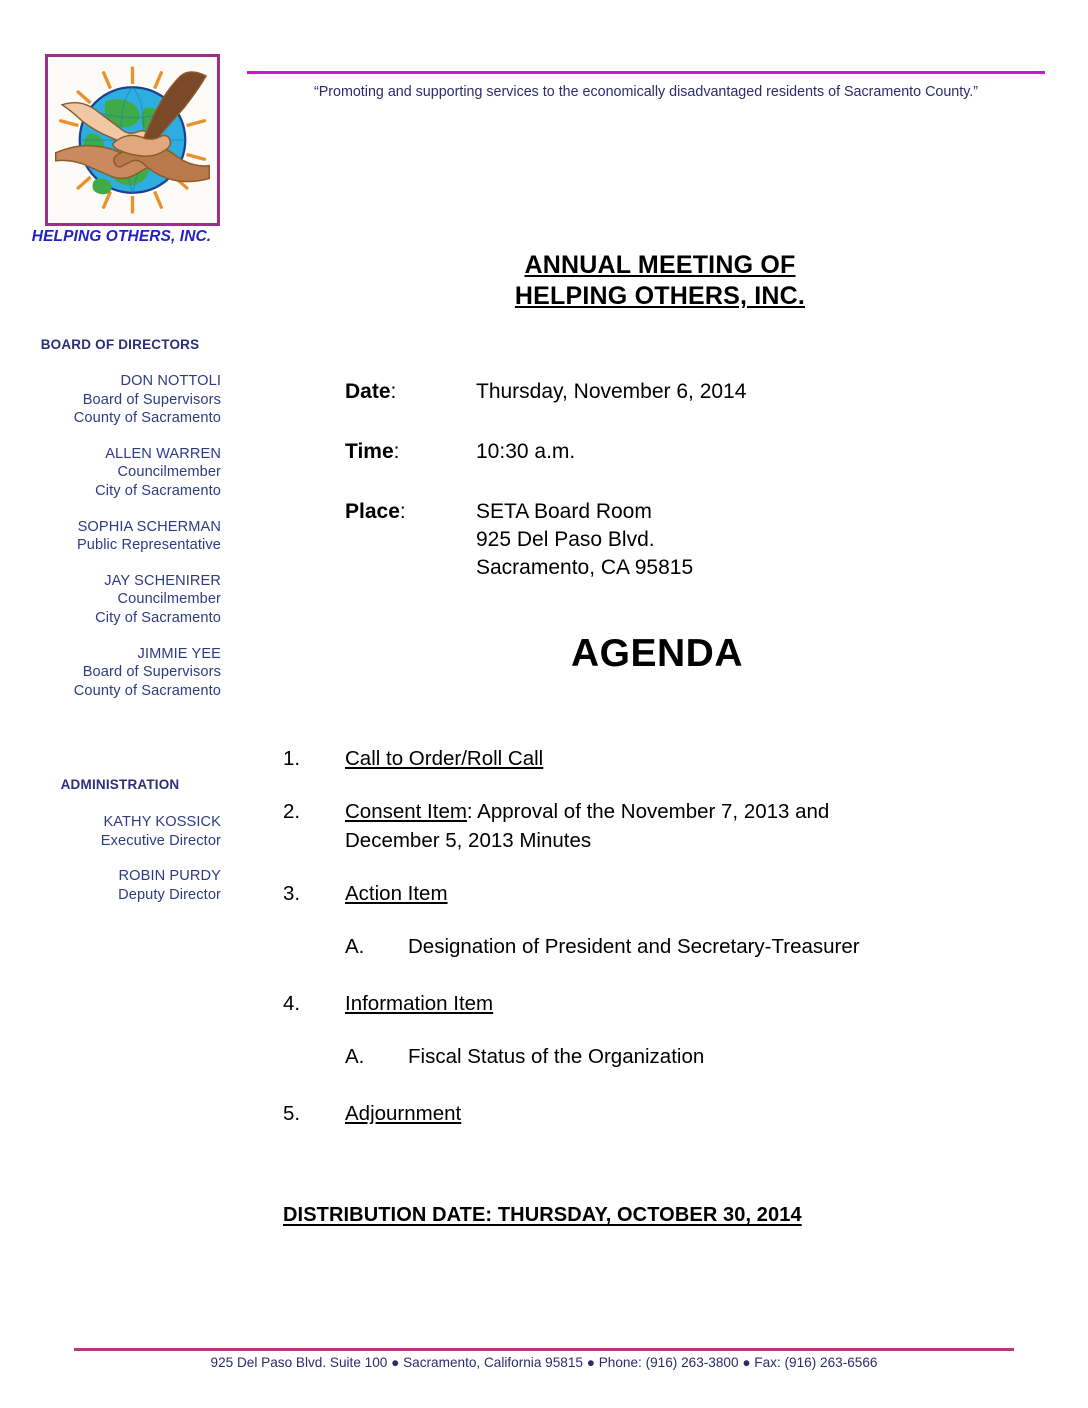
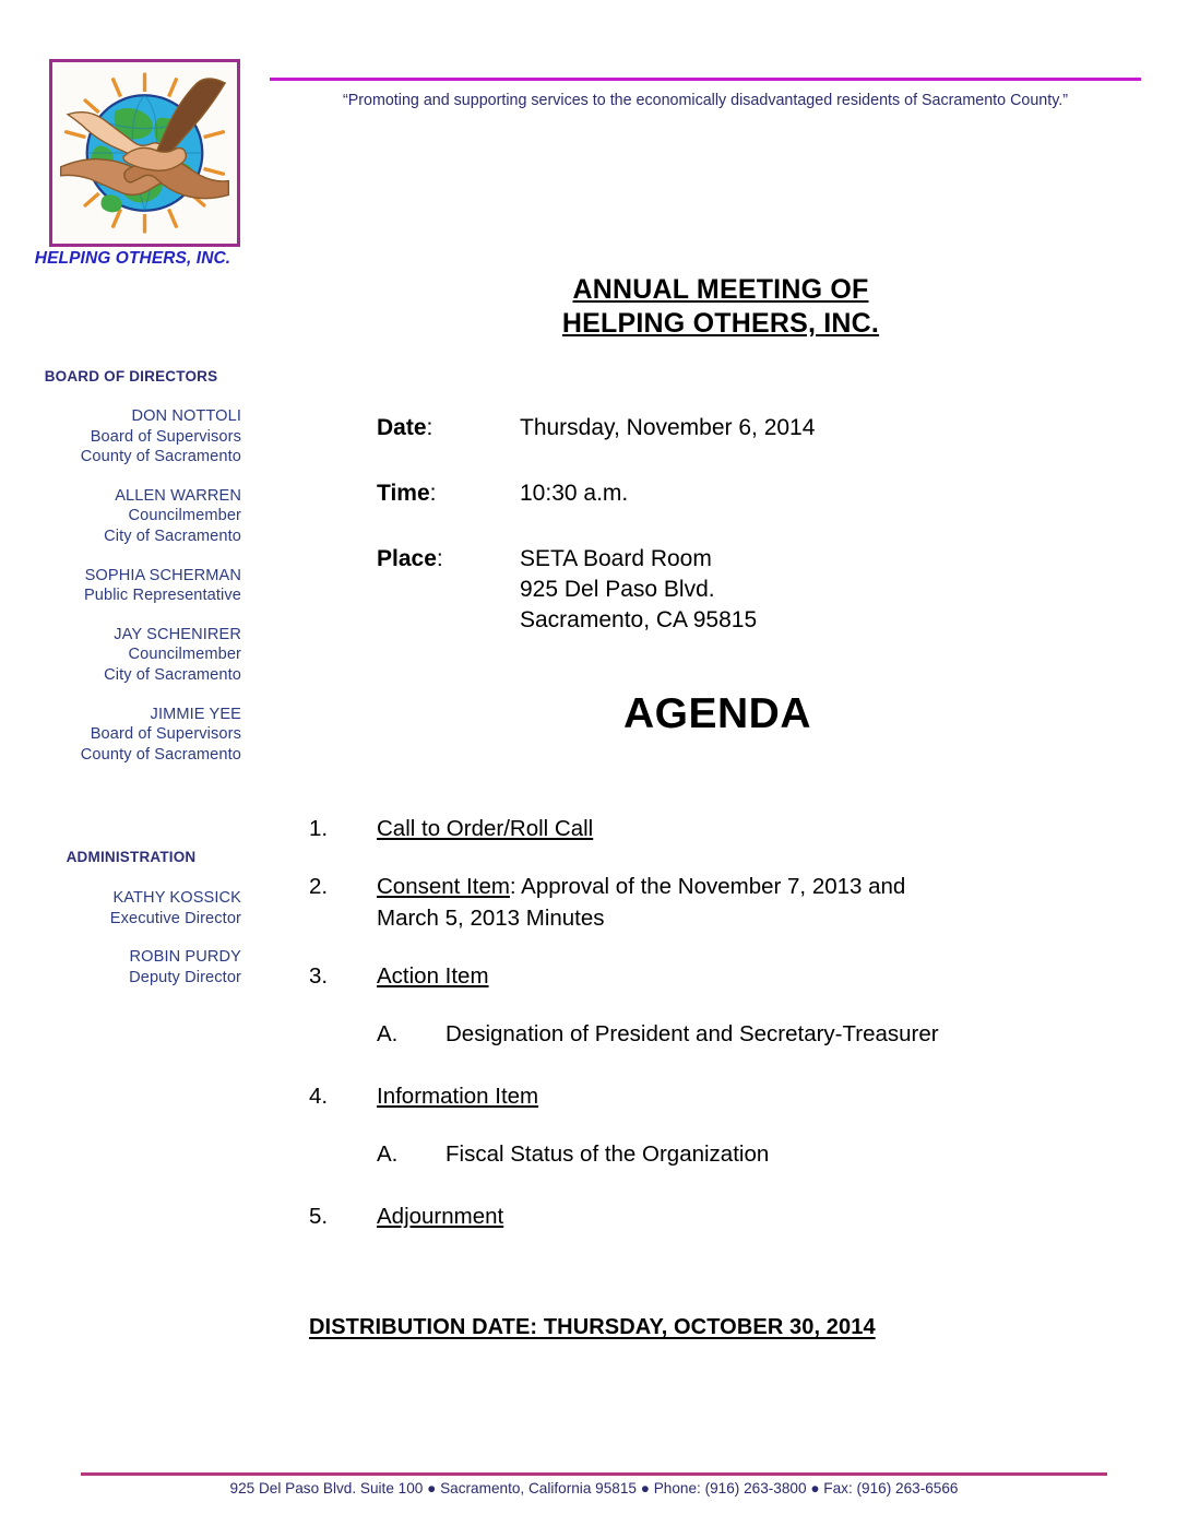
  HELPING OTHERS, INC.
  BOARD OF DIRECTORS
  DON NOTTOLI
  Board of Supervisors
  County of Sacramento
  ALLEN WARREN
  Councilmember
  City of Sacramento
  SOPHIA SCHERMAN
  Public Representative
  JAY SCHENIRER
  Councilmember
  City of Sacramento
  JIMMIE YEE
  Board of Supervisors
  County of Sacramento
  ADMINISTRATION
  KATHY KOSSICK
  Executive Director
  ROBIN PURDY
  Deputy Director
  “Promoting and supporting services to the economically disadvantaged residents of Sacramento County.”
  ANNUAL MEETING OF
  HELPING OTHERS, INC.
  Date:
  Thursday, November 6, 2014
  Time:
  10:30 a.m.
  Place:
  SETA Board Room
  925 Del Paso Blvd.
  Sacramento, CA 95815
  AGENDA
  1.
  Call to Order/Roll Call
  2.
  Consent Item: Approval of the November 7, 2013 and
- December 5, 2013 Minutes
+ March 5, 2013 Minutes
  3.
  Action Item
  A.
  Designation of President and Secretary-Treasurer
  4.
  Information Item
  A.
  Fiscal Status of the Organization
  5.
  Adjournment
  DISTRIBUTION DATE: THURSDAY, OCTOBER 30, 2014
  925 Del Paso Blvd. Suite 100 ● Sacramento, California 95815 ● Phone: (916) 263-3800 ● Fax: (916) 263-6566
